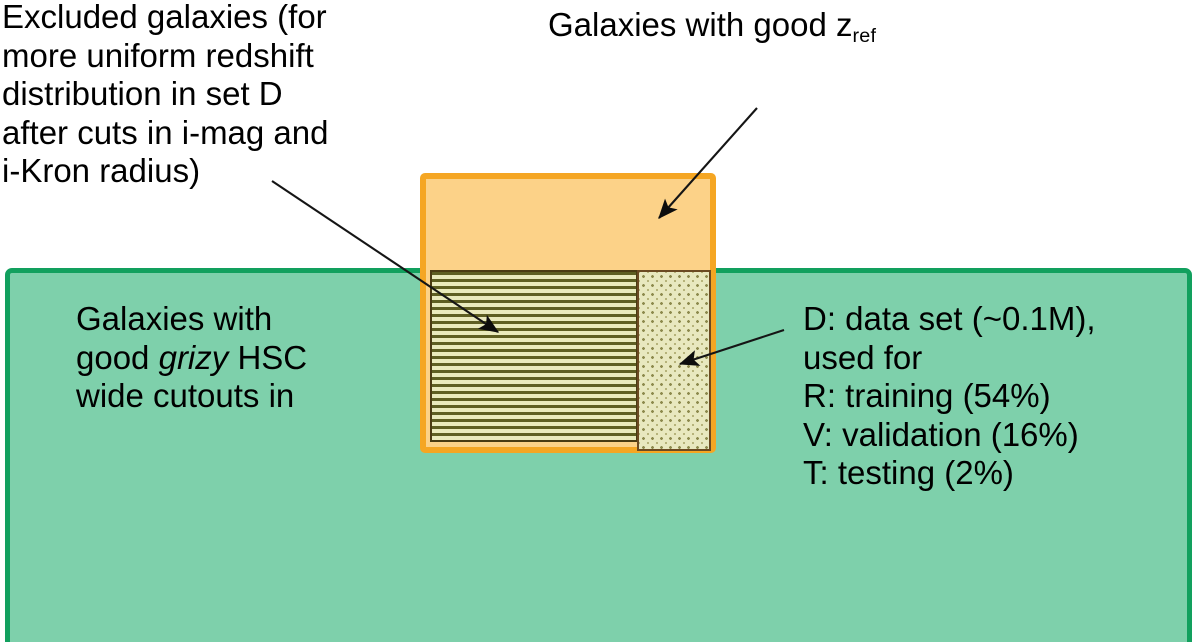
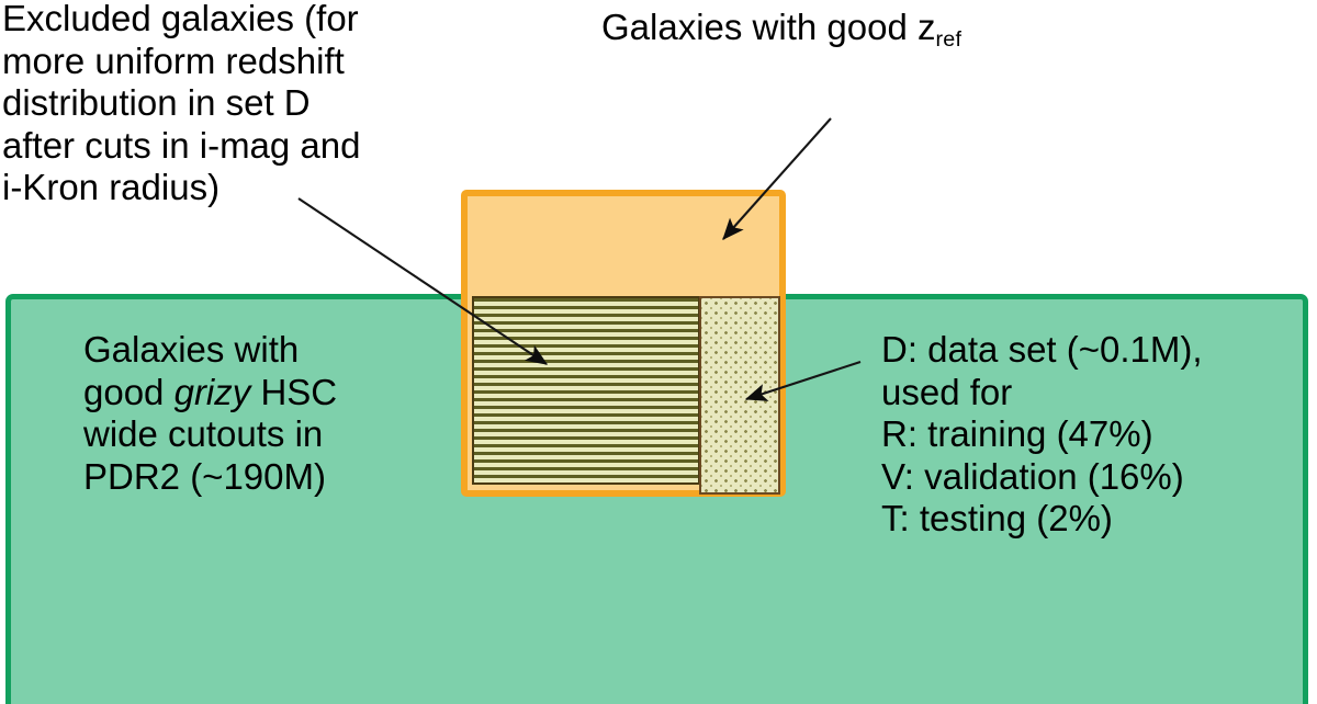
  Excluded galaxies (for
  more uniform redshift
  distribution in set D
  after cuts in i-mag and
  i-Kron radius)
  Galaxies with good zref
  Galaxies with
  good grizy HSC
  wide cutouts in
+ PDR2 (~190M)
  D: data set (~0.1M),
  used for
- R: training (54%)
+ R: training (47%)
  V: validation (16%)
  T: testing (2%)
